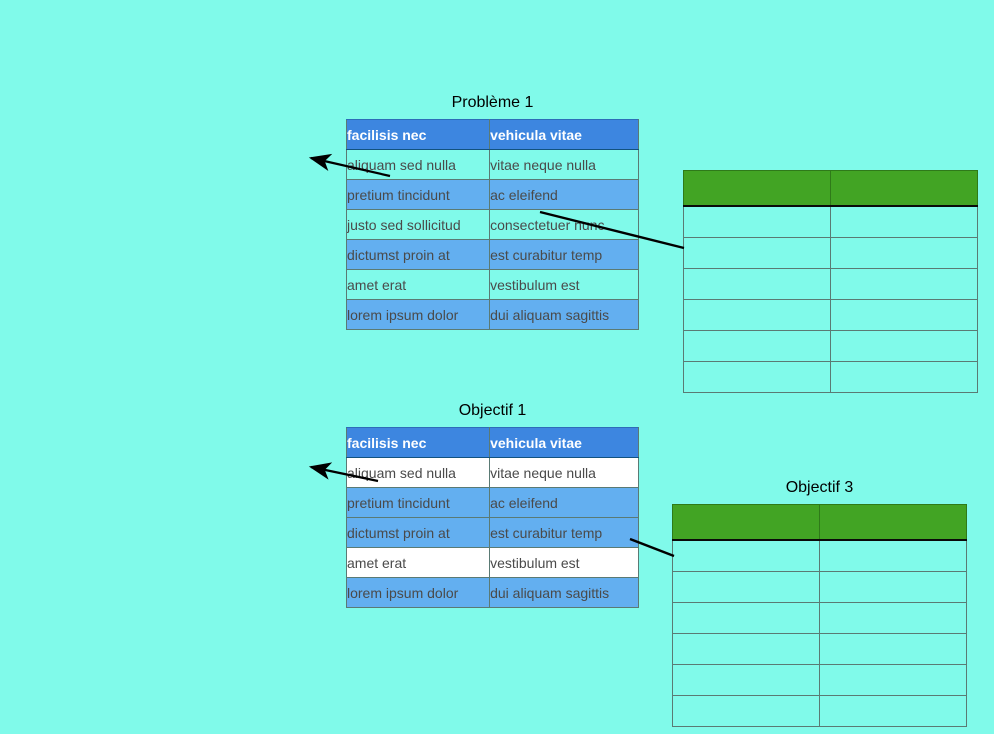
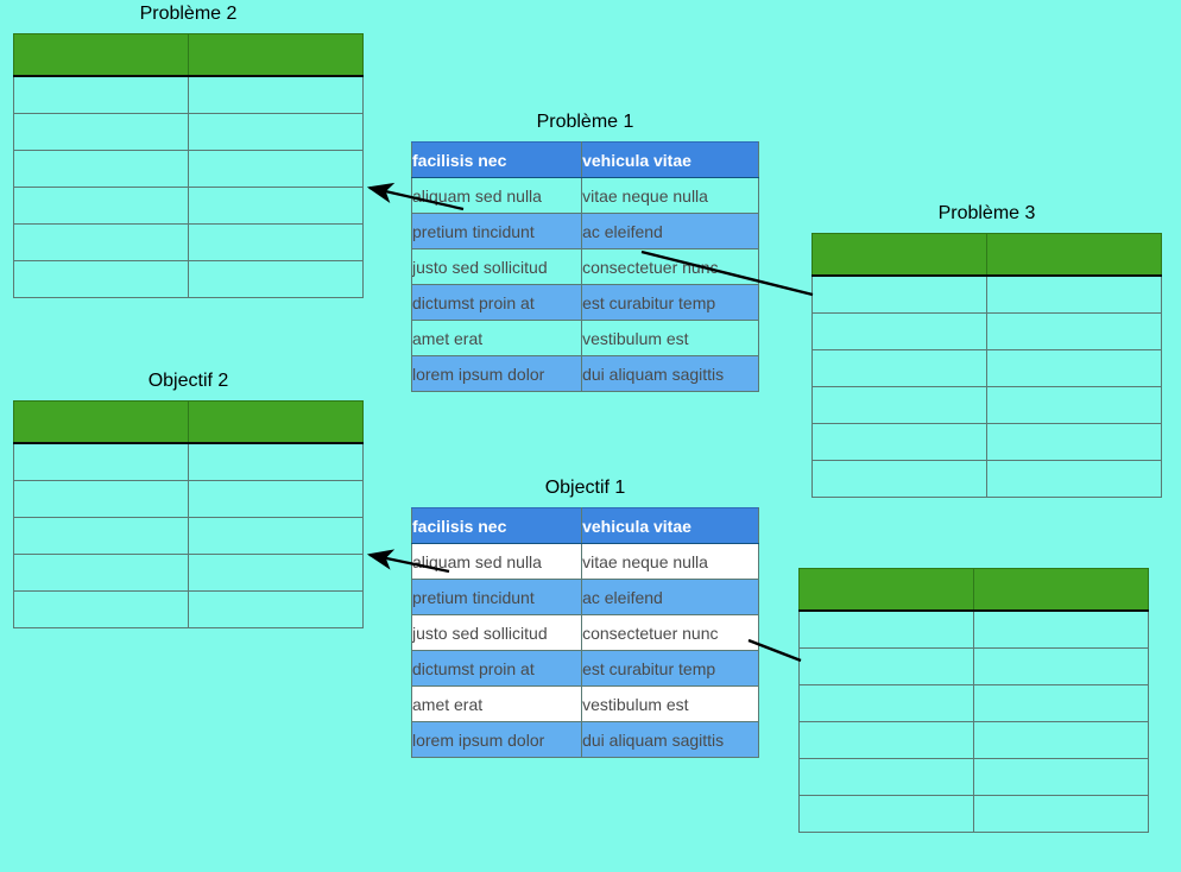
+ Problème 2
  Problème 1
  facilisis nec	vehicula vitae
  aliquam sed nulla	vitae neque nulla
  pretium tincidunt	ac eleifend
  justo sed sollicitud	consectetuer nc
  dictumst proin at	est curabitur temp
  amet erat	vestibulum est
  lorem ipsum dolor	dui aliquam sagittis
+ Problème 3
+ Objectif 2
  Objectif 1
  facilisis nec	vehicula vitae
  aliquam sed nulla	vitae neque nulla
  pretium tincidunt	ac eleifend
+ justo sed sollicitud	consectetuer nunc
  dictumst proin at	est curabitur temp
  amet erat	vestibulum est
  lorem ipsum dolor	dui aliquam sagittis
- Objectif 3
